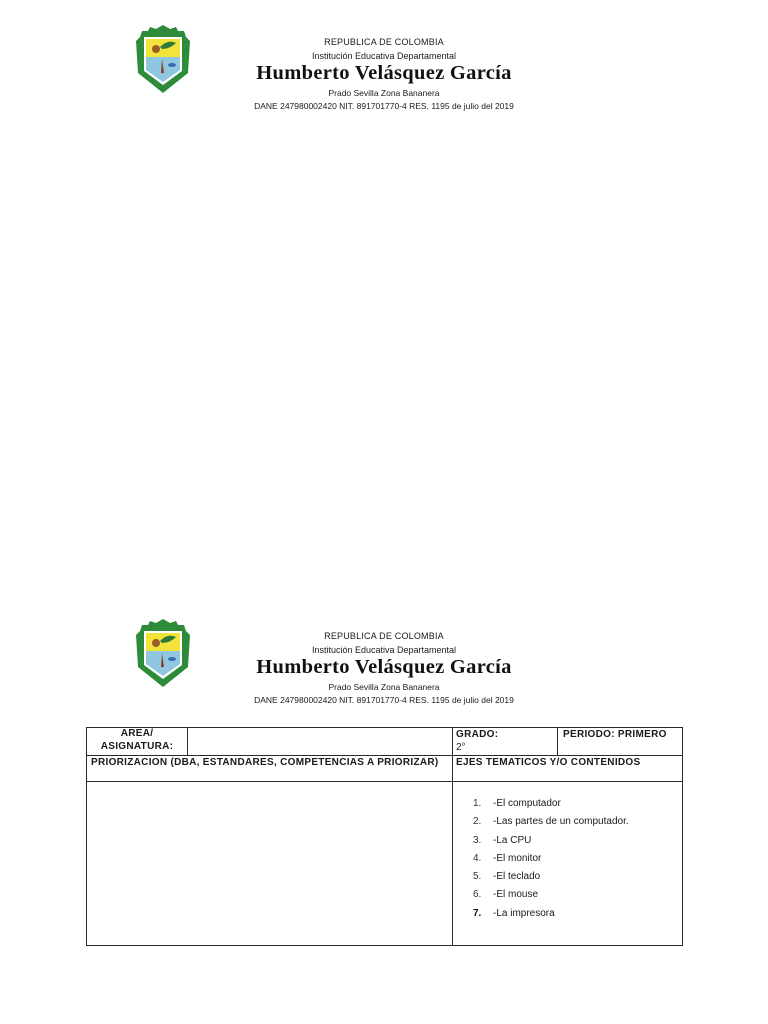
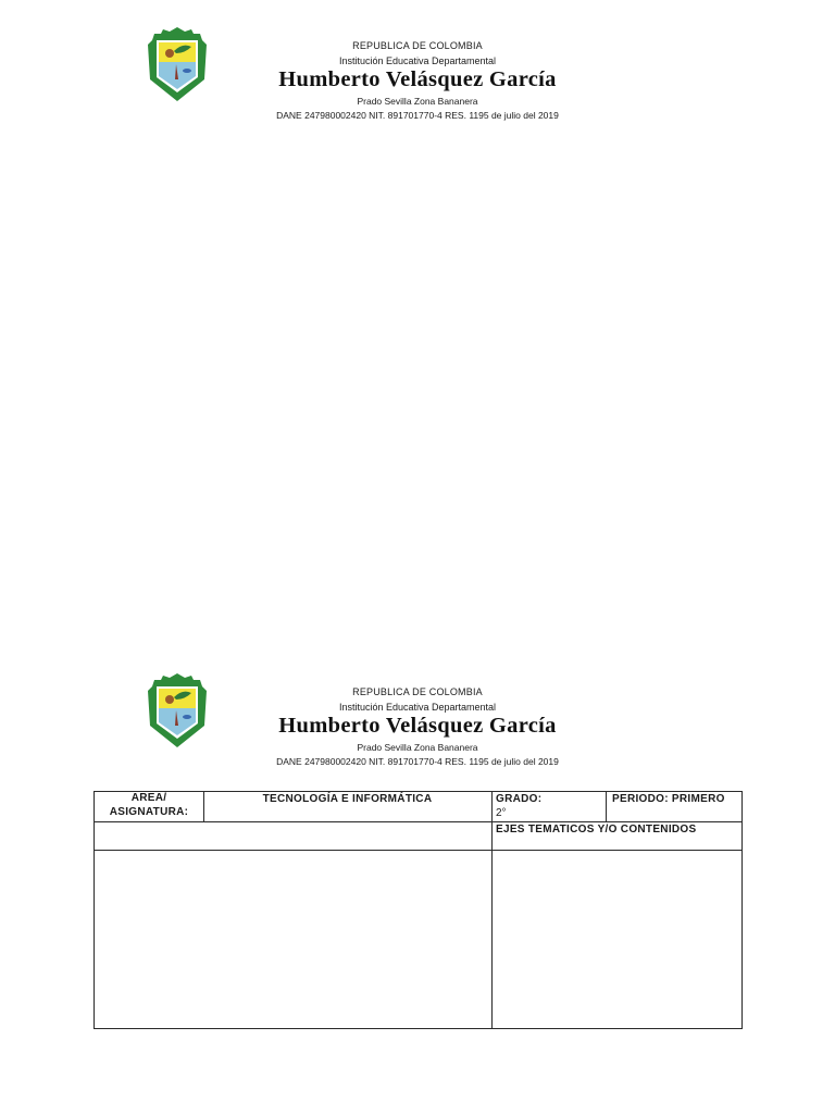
  REPUBLICA DE COLOMBIA
  Institución Educativa Departamental
  Humberto Velásquez García
  Prado Sevilla Zona Bananera
  DANE 247980002420 NIT. 891701770-4 RES. 1195 de julio del 2019
  REPUBLICA DE COLOMBIA
  Institución Educativa Departamental
  Humberto Velásquez García
  Prado Sevilla Zona Bananera
  DANE 247980002420 NIT. 891701770-4 RES. 1195 de julio del 2019
  AREA/ ASIGNATURA:
+ TECNOLOGÍA E INFORMÁTICA
  GRADO:
  2°
  PERIODO: PRIMERO
- PRIORIZACION (DBA, ESTANDARES, COMPETENCIAS A PRIORIZAR)
  EJES TEMATICOS Y/O CONTENIDOS
- 1.
- -El computador
- 2.
- -Las partes de un computador.
- 3.
- -La CPU
- 4.
- -El monitor
- 5.
- -El teclado
- 6.
- -El mouse
- 7.
- -La impresora
